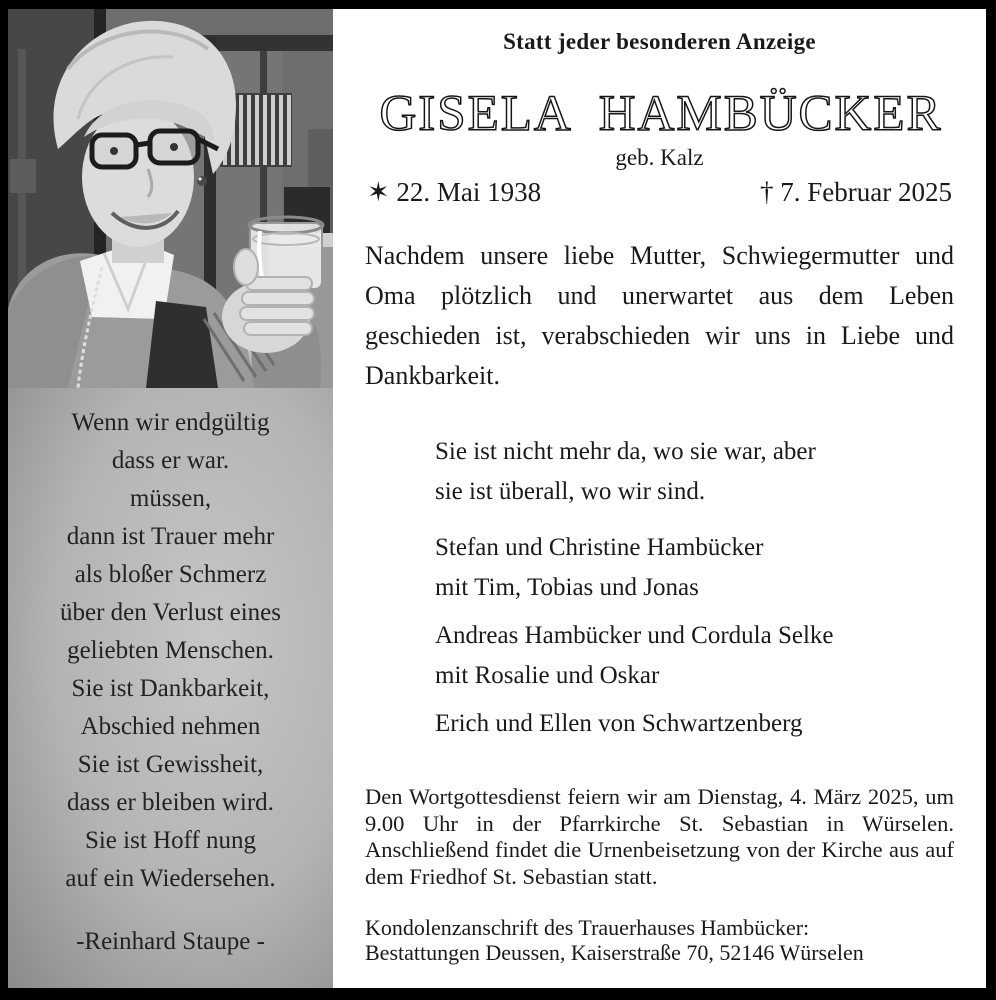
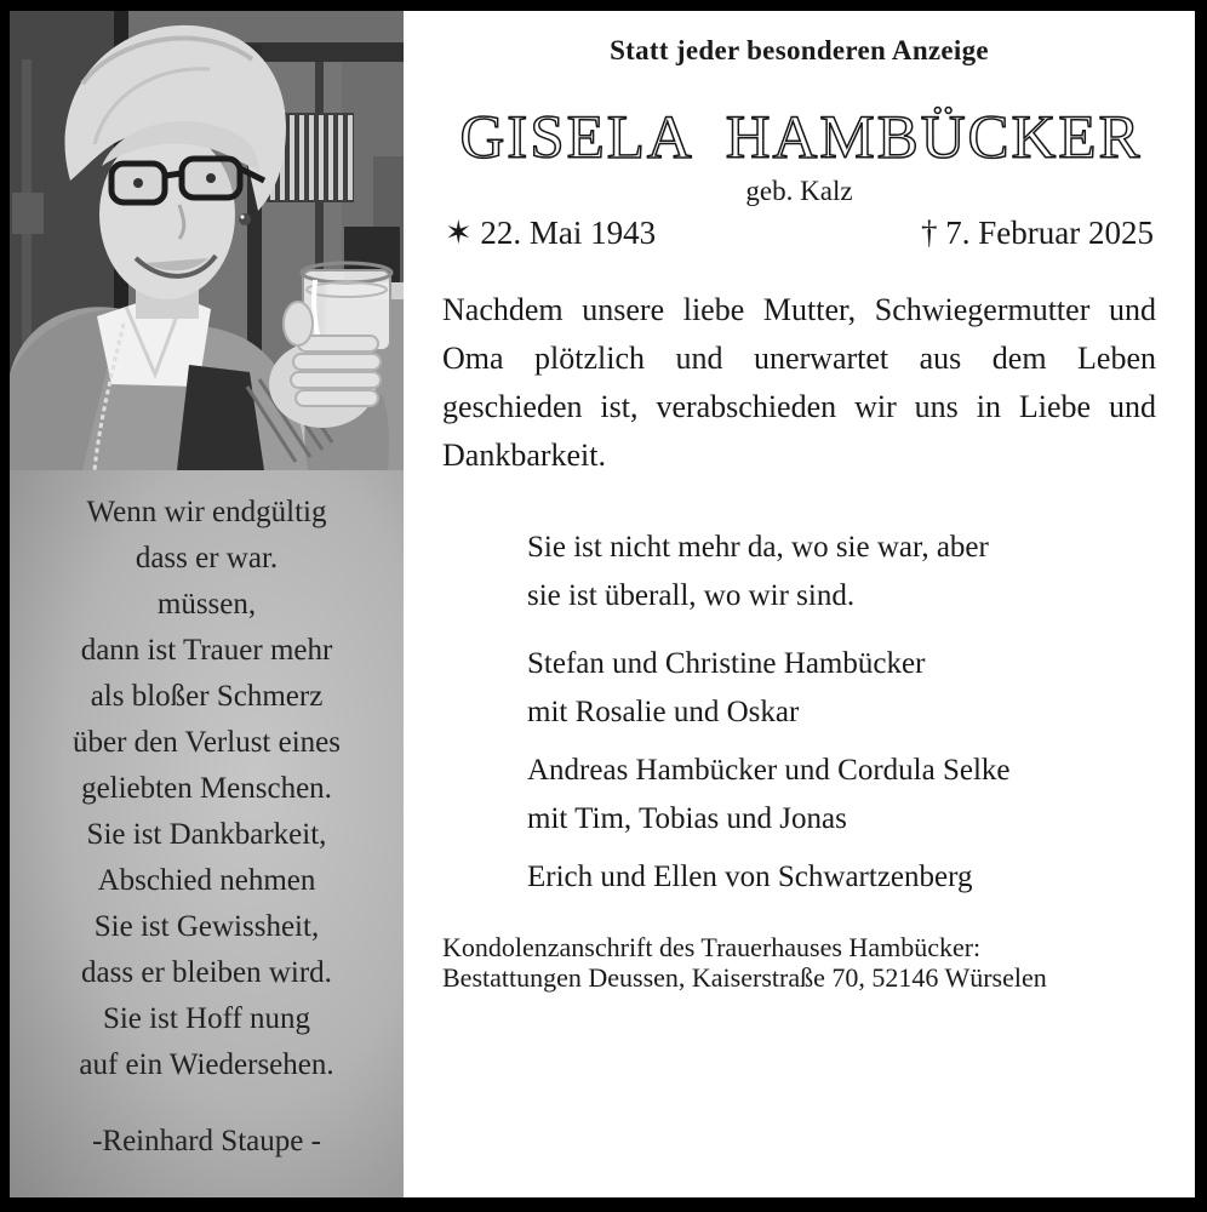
  Wenn wir endgültig
  dass er war.
  müssen,
  dann ist Trauer mehr
  als bloßer Schmerz
  über den Verlust eines
  geliebten Menschen.
  Sie ist Dankbarkeit,
  Abschied nehmen
  Sie ist Gewissheit,
  dass er bleiben wird.
  Sie ist Hoff nung
  auf ein Wiedersehen.
  -Reinhard Staupe -
  Statt jeder besonderen Anzeige
  GISELA HAMBÜCKER
  geb. Kalz
- ✶ 22. Mai 1938
+ ✶ 22. Mai 1943
  † 7. Februar 2025
  Nachdem unsere liebe Mutter, Schwiegermutter und Oma plötzlich und unerwartet aus dem Leben geschieden ist, verabschieden wir uns in Liebe und Dankbarkeit.
  Sie ist nicht mehr da, wo sie war, aber
  sie ist überall, wo wir sind.
  Stefan und Christine Hambücker
- mit Tim, Tobias und Jonas
+ mit Rosalie und Oskar
  Andreas Hambücker und Cordula Selke
- mit Rosalie und Oskar
+ mit Tim, Tobias und Jonas
  Erich und Ellen von Schwartzenberg
- Den Wortgottesdienst feiern wir am Dienstag, 4. März 2025, um 9.00 Uhr in der Pfarrkirche St. Sebastian in Würselen. Anschließend findet die Urnenbeisetzung von der Kirche aus auf dem Friedhof St. Sebastian statt.
  Kondolenzanschrift des Trauerhauses Hambücker:
  Bestattungen Deussen, Kaiserstraße 70, 52146 Würselen
